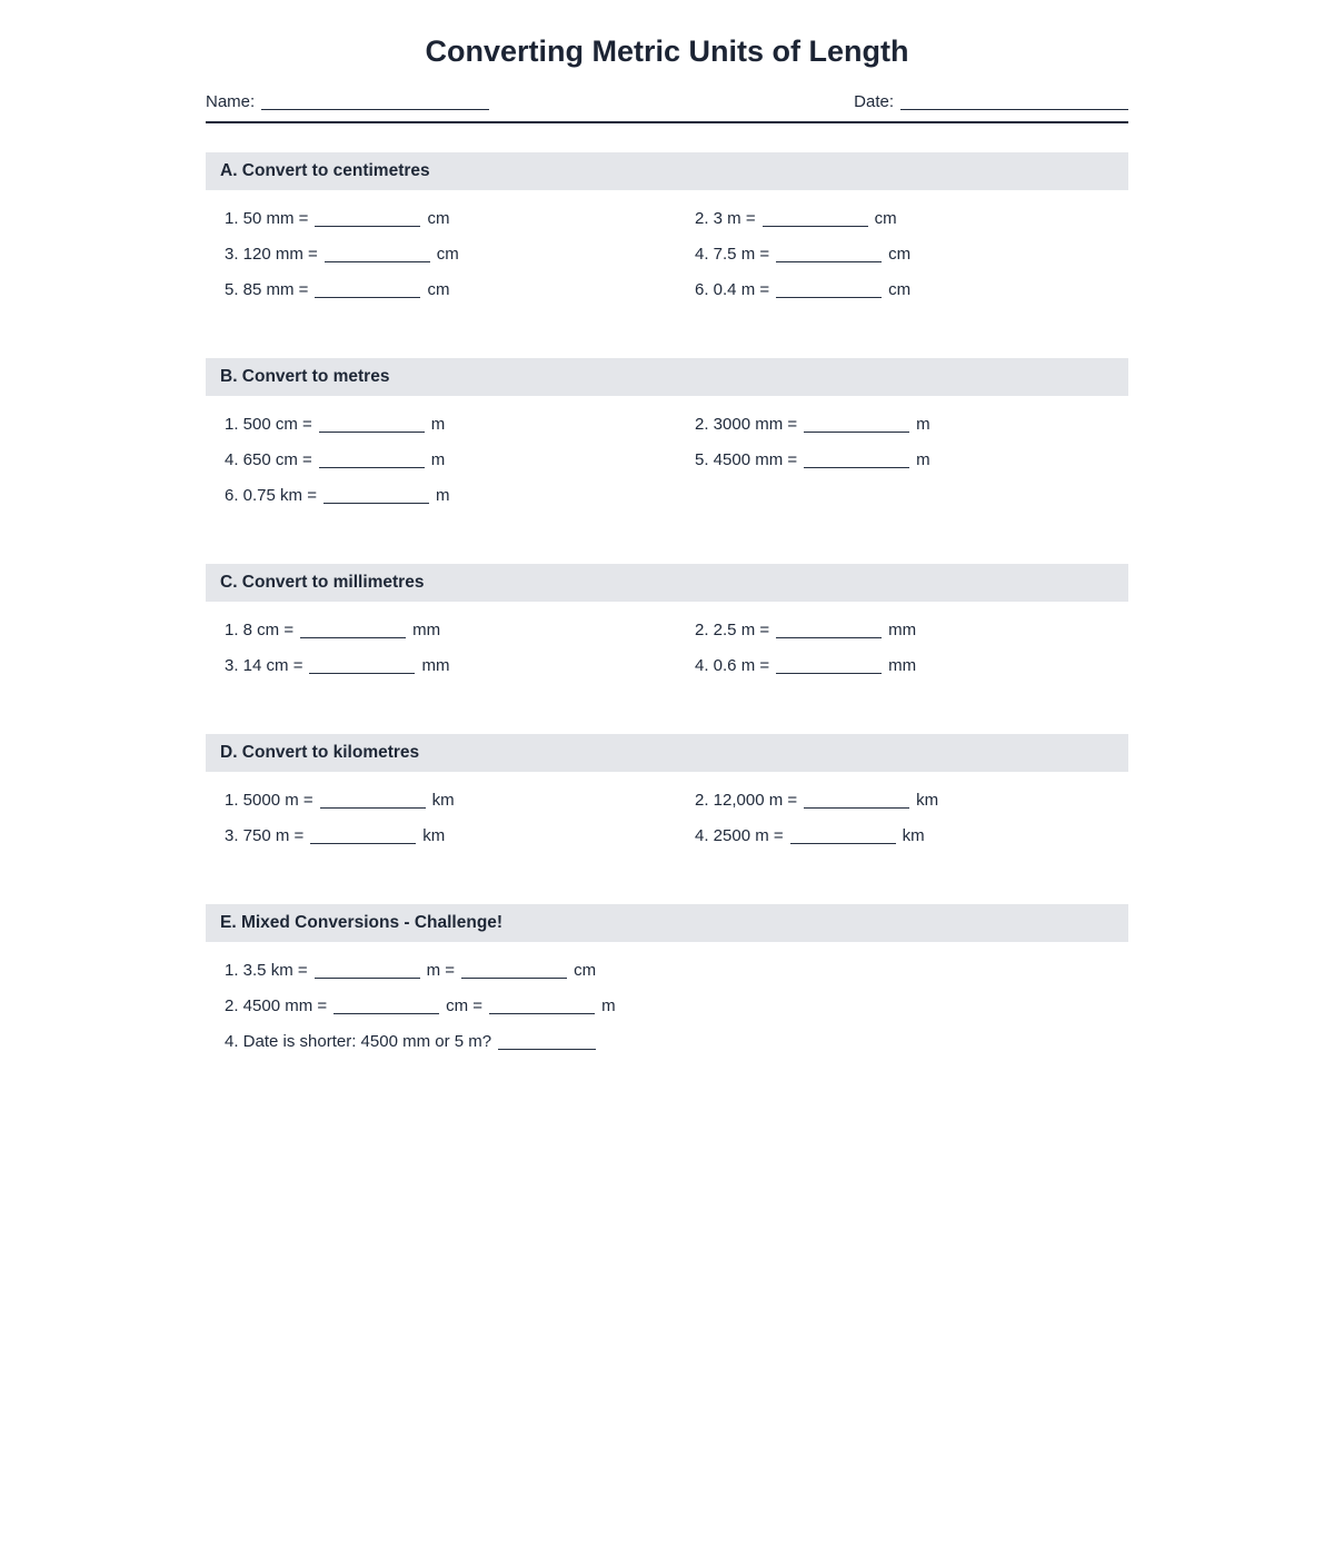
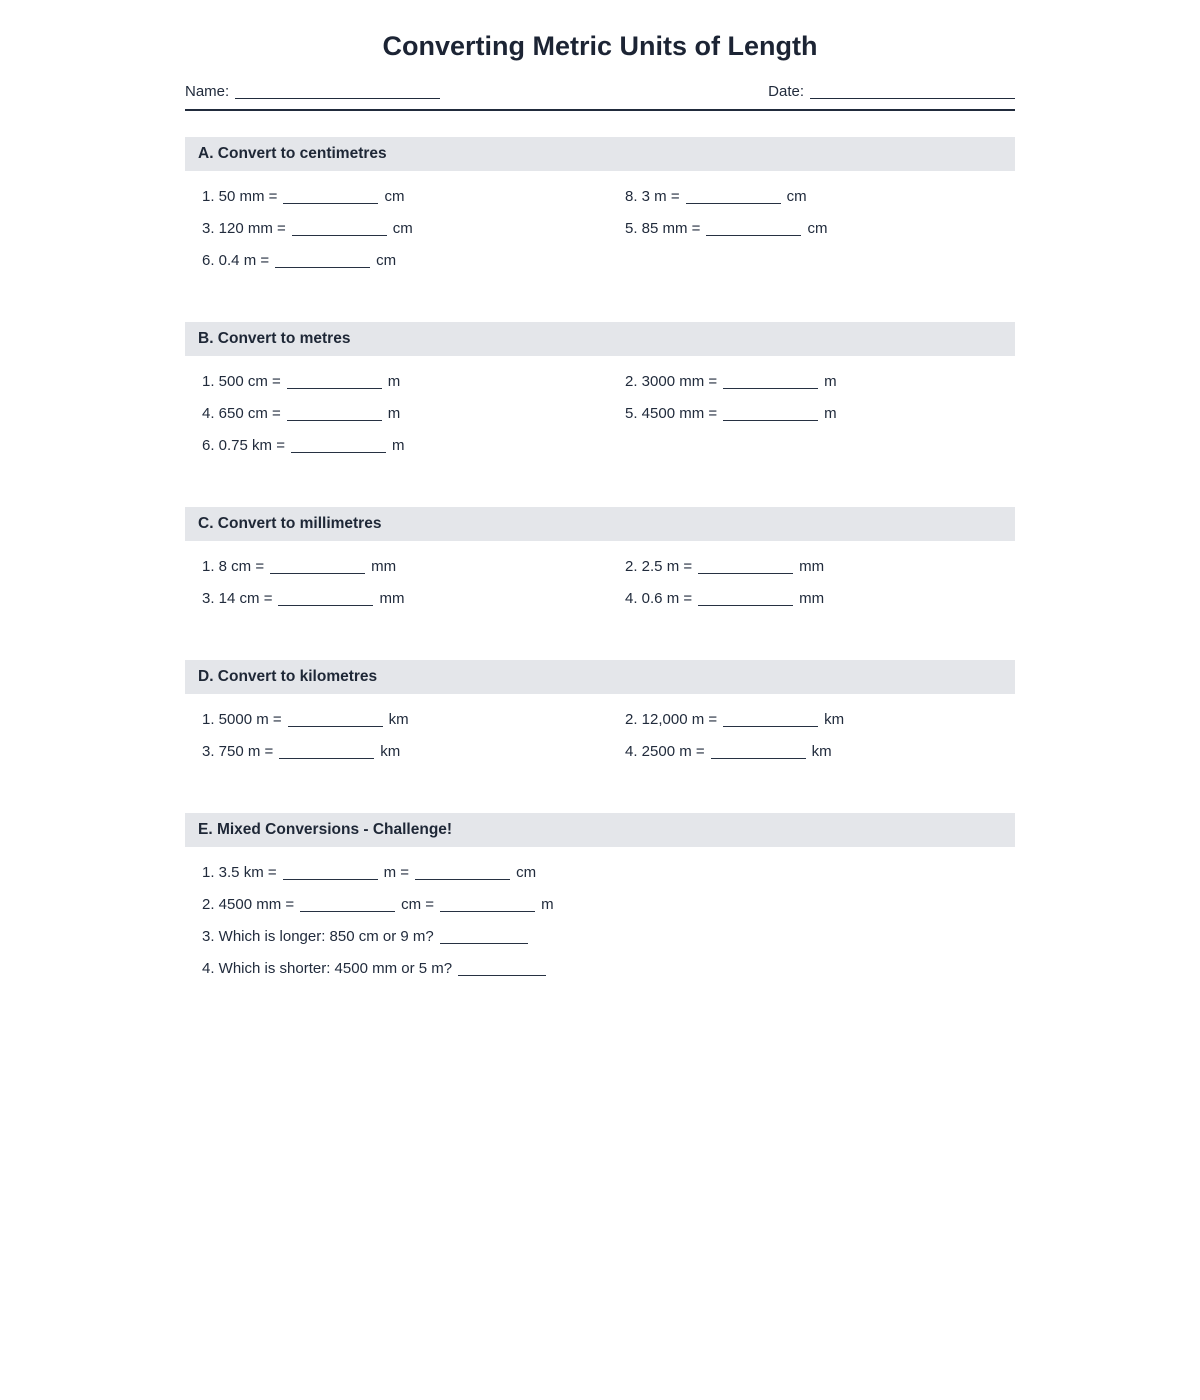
  Converting Metric Units of Length
  Name:
  Date:
  A. Convert to centimetres
  1. 50 mm = cm
- 2. 3 m = cm
+ 8. 3 m = cm
  3. 120 mm = cm
- 4. 7.5 m = cm
  5. 85 mm = cm
  6. 0.4 m = cm
  B. Convert to metres
  1. 500 cm = m
  2. 3000 mm = m
  4. 650 cm = m
  5. 4500 mm = m
  6. 0.75 km = m
  C. Convert to millimetres
  1. 8 cm = mm
  2. 2.5 m = mm
  3. 14 cm = mm
  4. 0.6 m = mm
  D. Convert to kilometres
  1. 5000 m = km
  2. 12,000 m = km
  3. 750 m = km
  4. 2500 m = km
  E. Mixed Conversions - Challenge!
  1. 3.5 km = m = cm
  2. 4500 mm = cm = m
+ 3. Which is longer: 850 cm or 9 m?
- 4. Date is shorter: 4500 mm or 5 m?
+ 4. Which is shorter: 4500 mm or 5 m?
